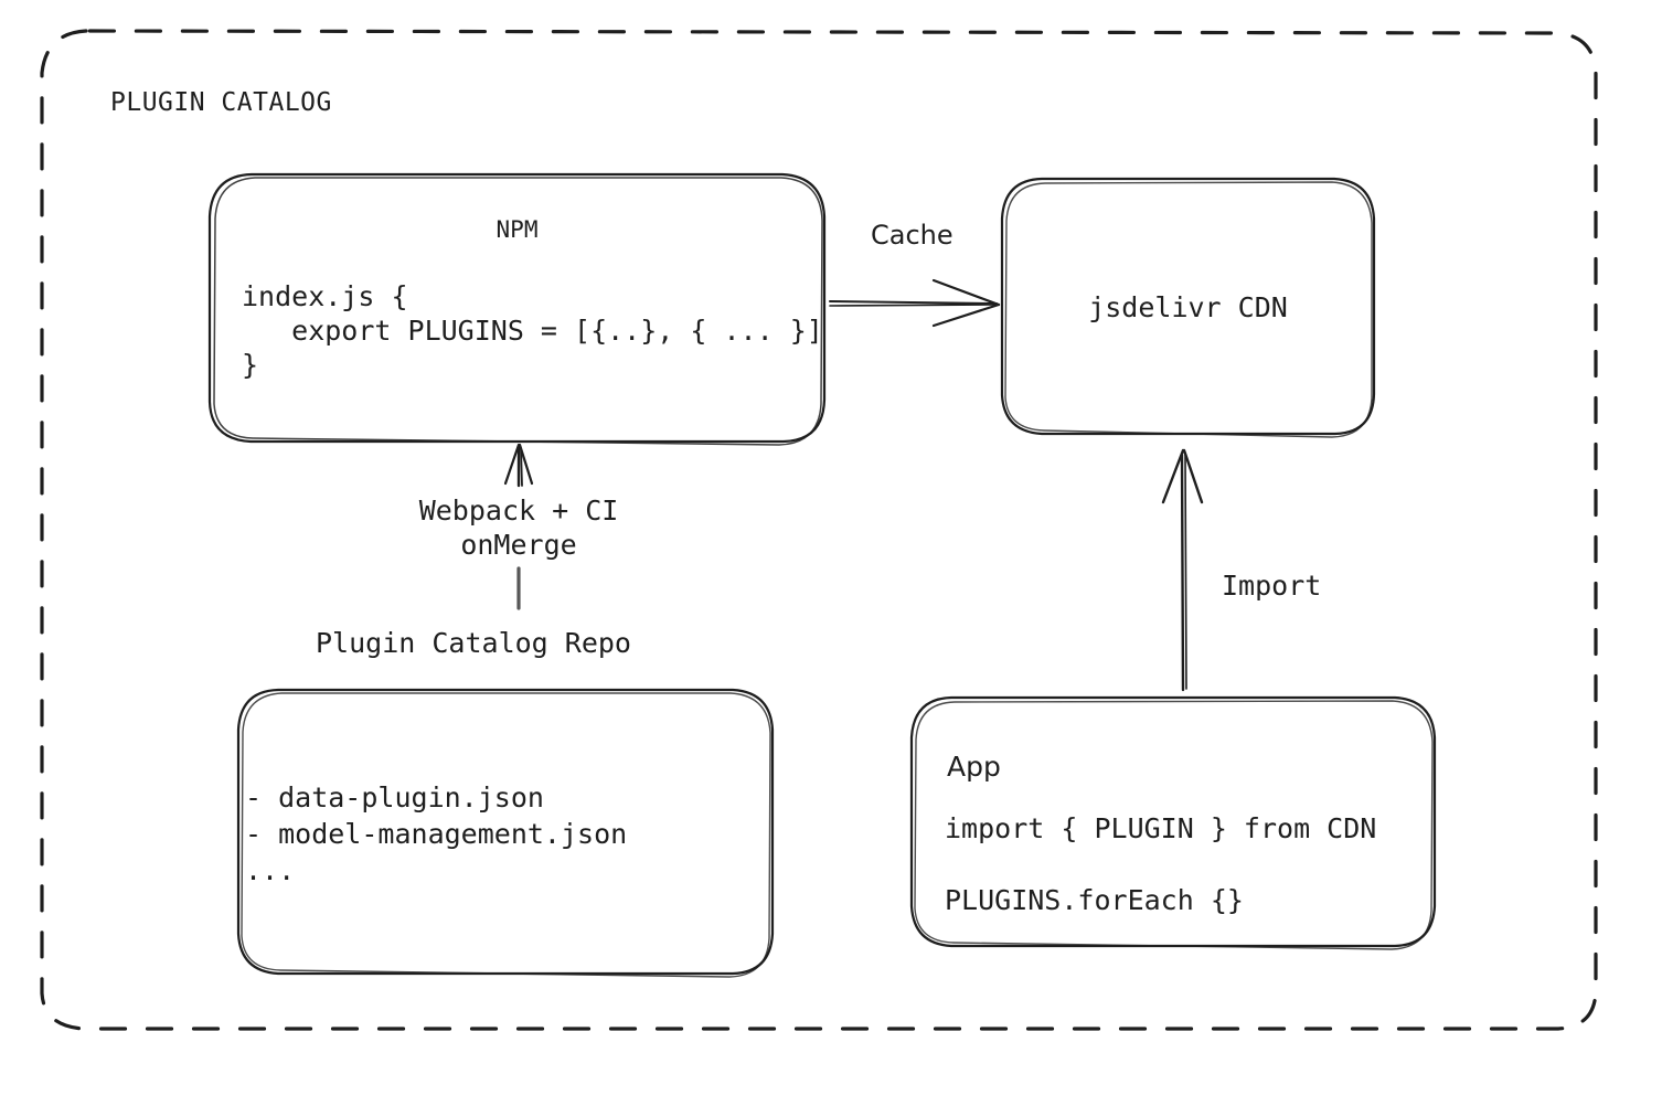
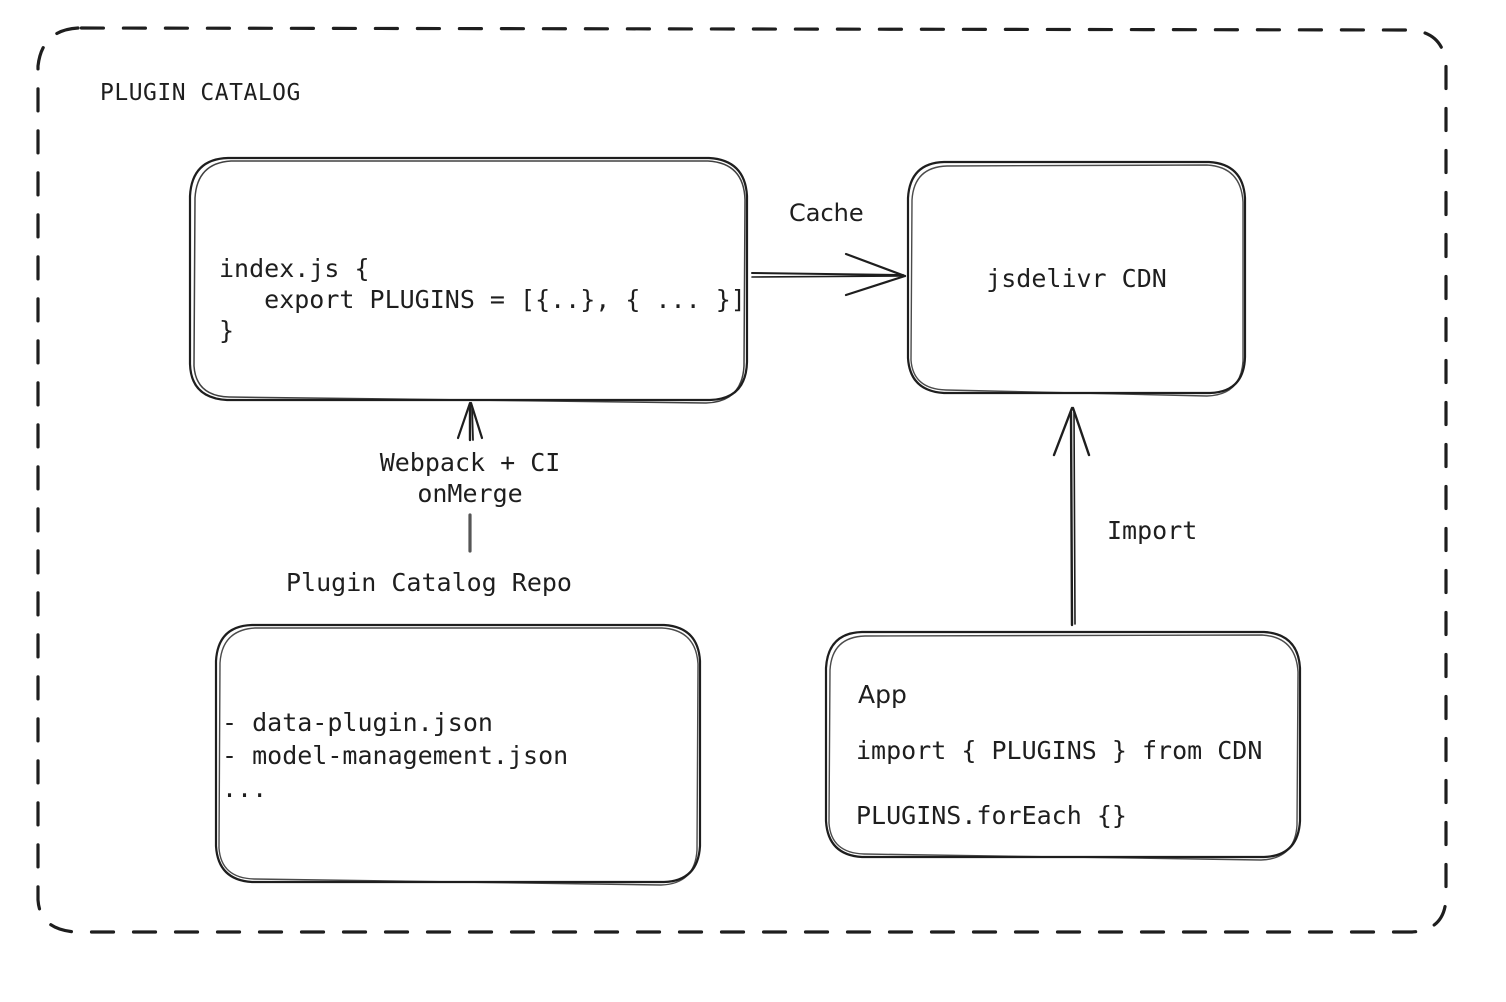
  PLUGIN CATALOG
- NPM
  index.js {
  export PLUGINS = [{..}, { ... }]
  }
  Cache
  jsdelivr CDN
  Webpack + CI
  onMerge
  Plugin Catalog Repo
  - data-plugin.json
  - model-management.json
  ...
  Import
  App
- import { PLUGIN } from CDN
+ import { PLUGINS } from CDN
  PLUGINS.forEach {}
